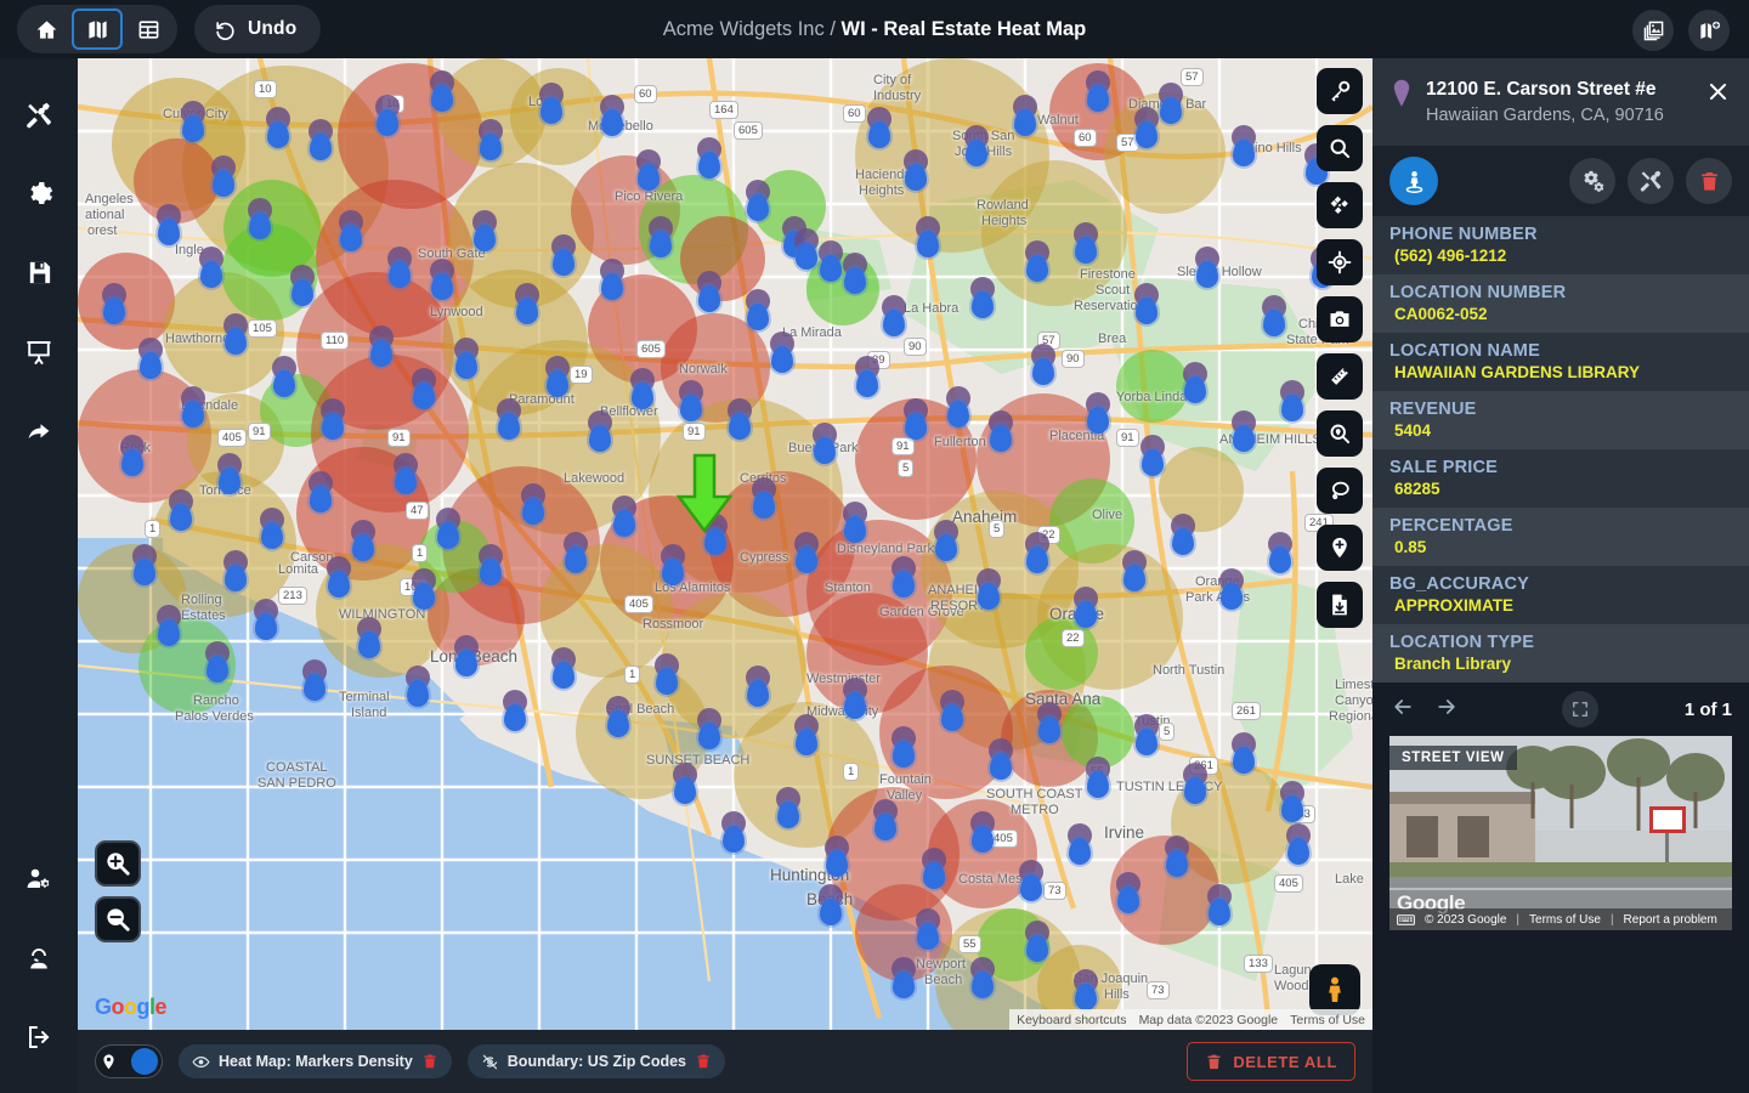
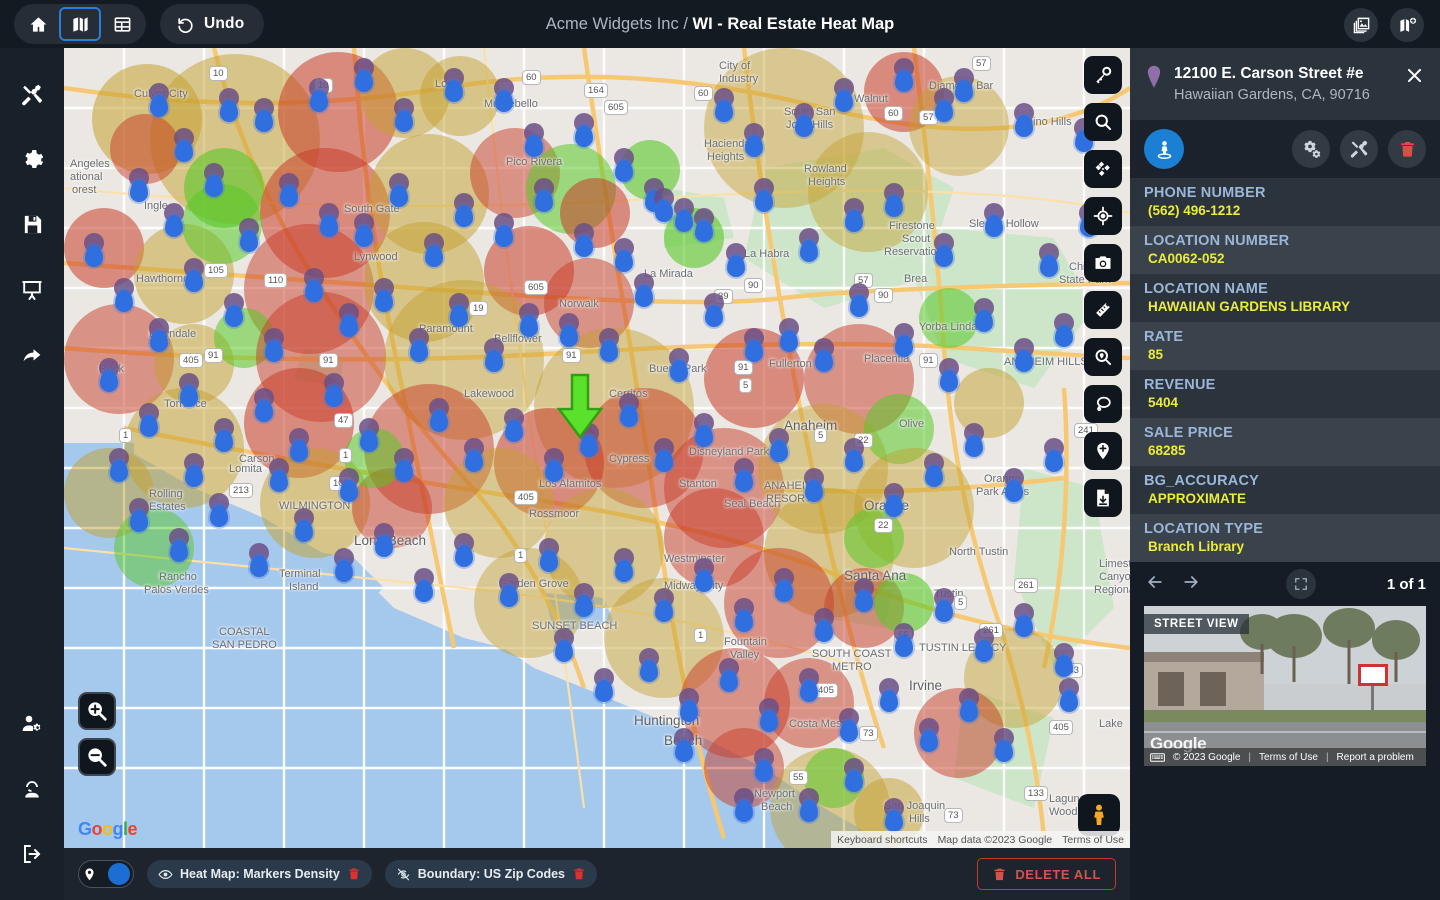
  Undo
  Acme Widgets Inc / WI - Real Estate Heat Map
  Culver City
  City of
  Industry
  Walnut
  Diam Bar
  South San
  Haciend
  Heights
  ino Hills
  Angeles
  ational
  orest
  Pico Rivera
  Rowland
  Heights
  Ingle
  South Gate
  Firestone
  Scout
  Reservatio
  Sle Hollow
  Hawthorn
  Lynwood
  La Habra
  La Mirada
  Norwalk
  Brea
  Yorba Linda
  Paramount
  Bellflower
  Fullerton
  Placentia
  Cerritos
  Lakewood
  Anaheim
  Olive
  Torrce
  Carson
  Cypress
  Disneyland Park
  Rolling
  Estates
  Lomita
  Stanton
  Orange
  Los Alamitos
  WILMINGTON
  Lon Beach
  Rossmoor
- Garden Grove
+ Seal Beach
  ANAHEI
  RESOR
  North Tustin
  Rancho
  Palos Verdes
  Terminal
  Island
  Westminster
  Midwaity
  Santa Ana
  Tustin
- Seal Beach
+ Garden Grove
  COASTAL
  SAN PEDRO
  SUNSET BEACH
  Fountain
  Valley
  SOUTH COAST
  METRO
  TUSTIN LECY
  Irvine
  Huntingtn
  Bech
  Costa Mes
  Newport
  Beach
  San Joaquin
  Hills
  Lagun
  Wood
  Lake
  Limes
  Canyo
  Region
  Reck
  10
  10
  60
  164
  60
  57
  605
  60
  57
  105
  110
  605
  90
  57
  39
  90
  19
  91
  405
  91
  91
  91
  5
  91
  22
  1
  47
  241
  1
  5
  405
  213
  22
  1
  261
  5
  261
  405
  73
  55
  405
  133
  73
  1
  Google
  Keyboard shortcuts
  Map data ©2023 Google
  Terms of Use
  Heat Map: Markers Density
  Boundary: US Zip Codes
  DELETE ALL
  12100 E. Carson Street #e
  Hawaiian Gardens, CA, 90716
  PHONE NUMBER
  (562) 496-1212
  LOCATION NUMBER
  CA0062-052
  LOCATION NAME
  HAWAIIAN GARDENS LIBRARY
+ RATE
+ 85
  REVENUE
  5404
  SALE PRICE
  68285
- PERCENTAGE
- 0.85
  BG_ACCURACY
  APPROXIMATE
  LOCATION TYPE
  Branch Library
  1 of 1
  STREET VIEW
  Google
  © 2023 Google
  |
  Terms of Use
  |
  Report a problem
